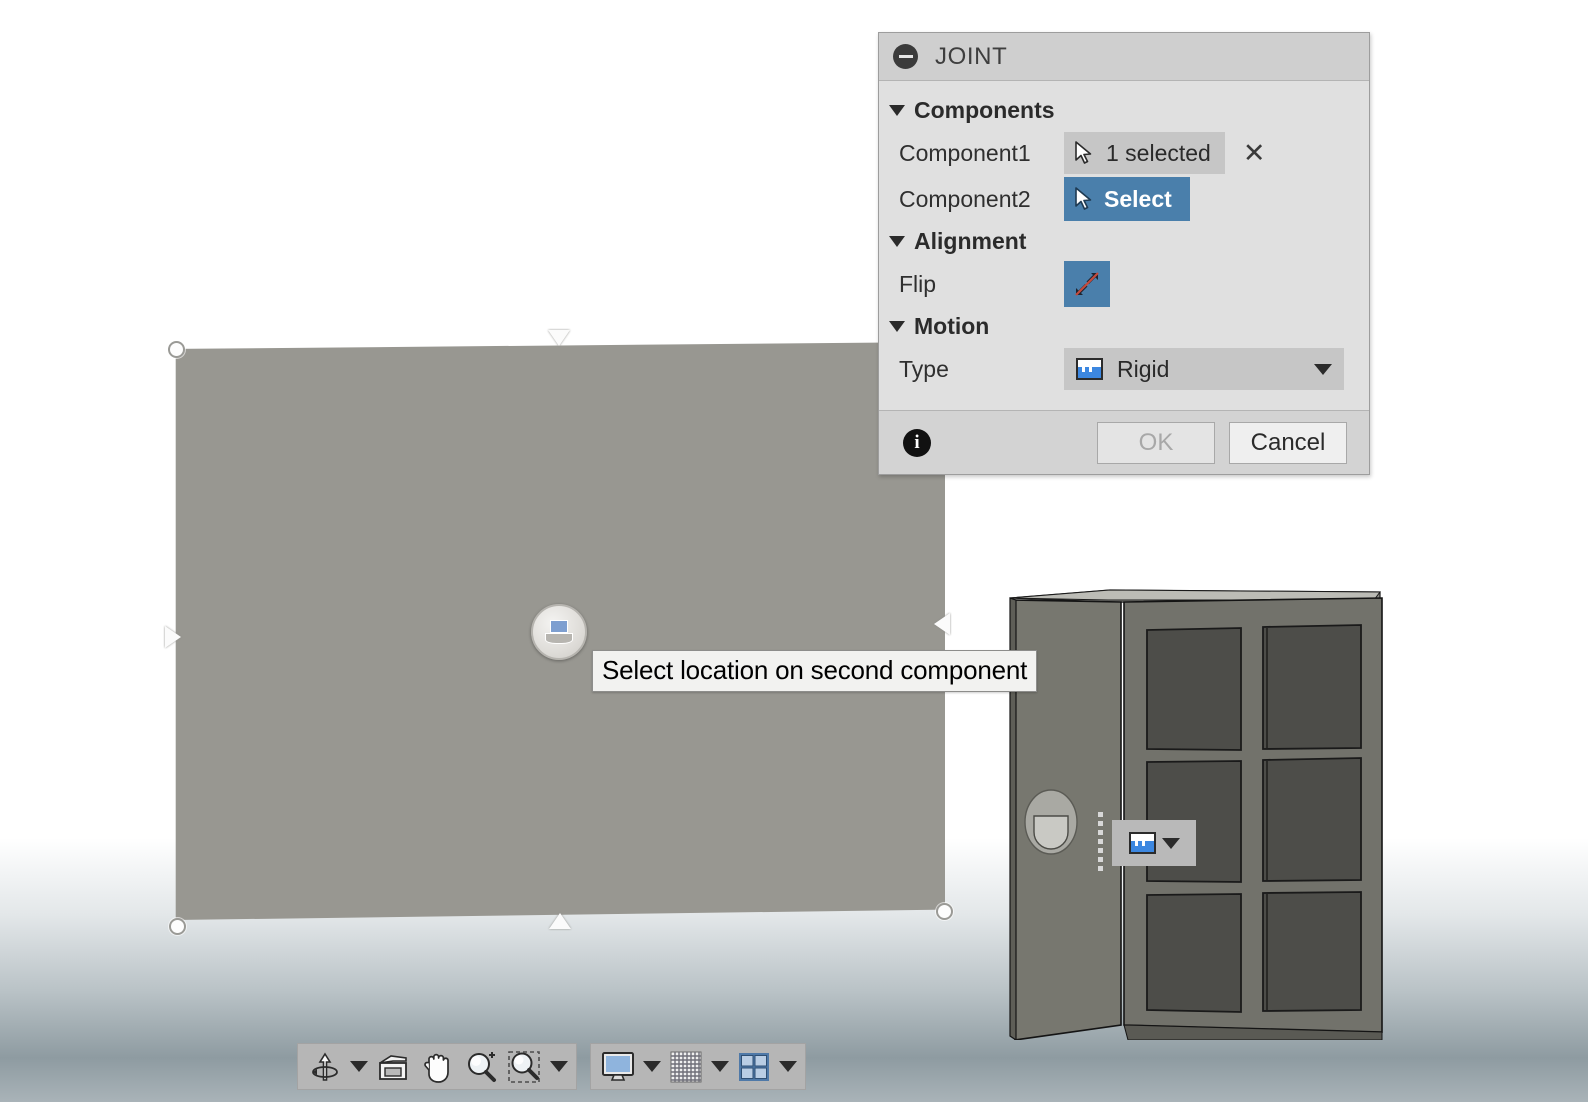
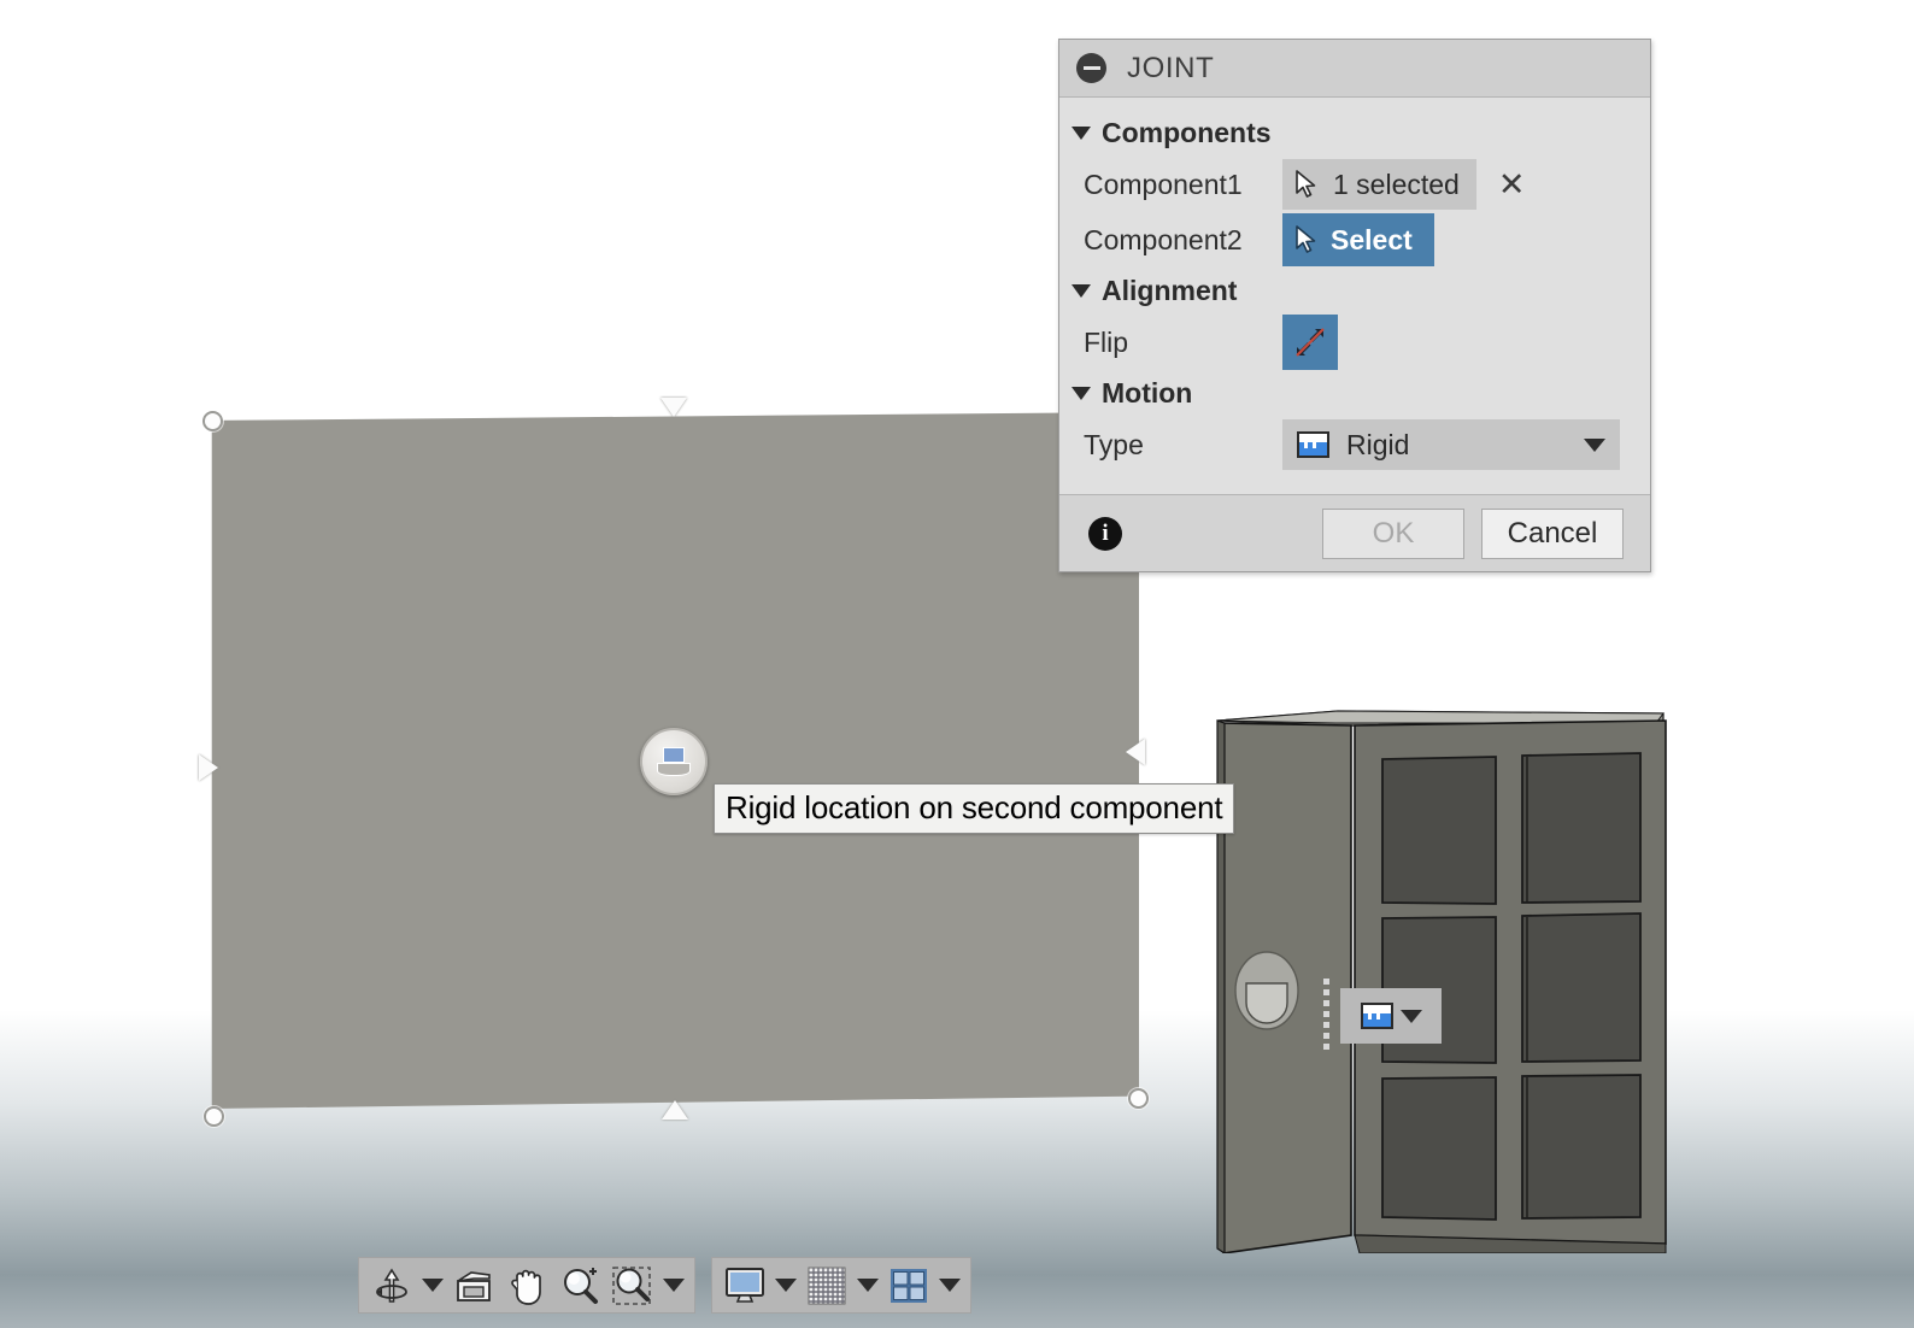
- Select location on second component
+ Rigid location on second component
  JOINT
  Components
  Component1
  1 selected
  ✕
  Component2
  Select
  Alignment
  Flip
  Motion
  Type
  Rigid
  i
  OK
  Cancel
